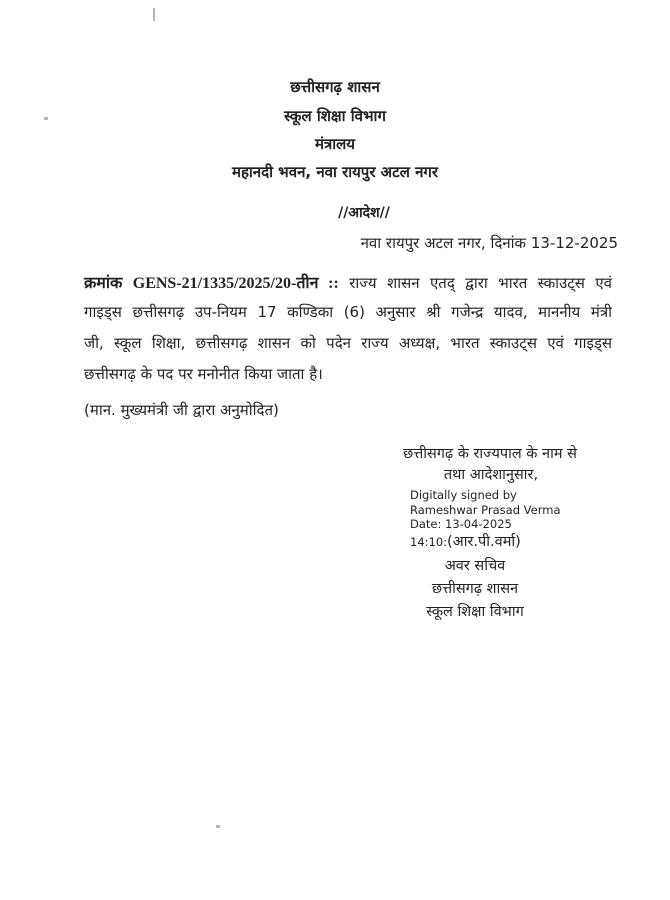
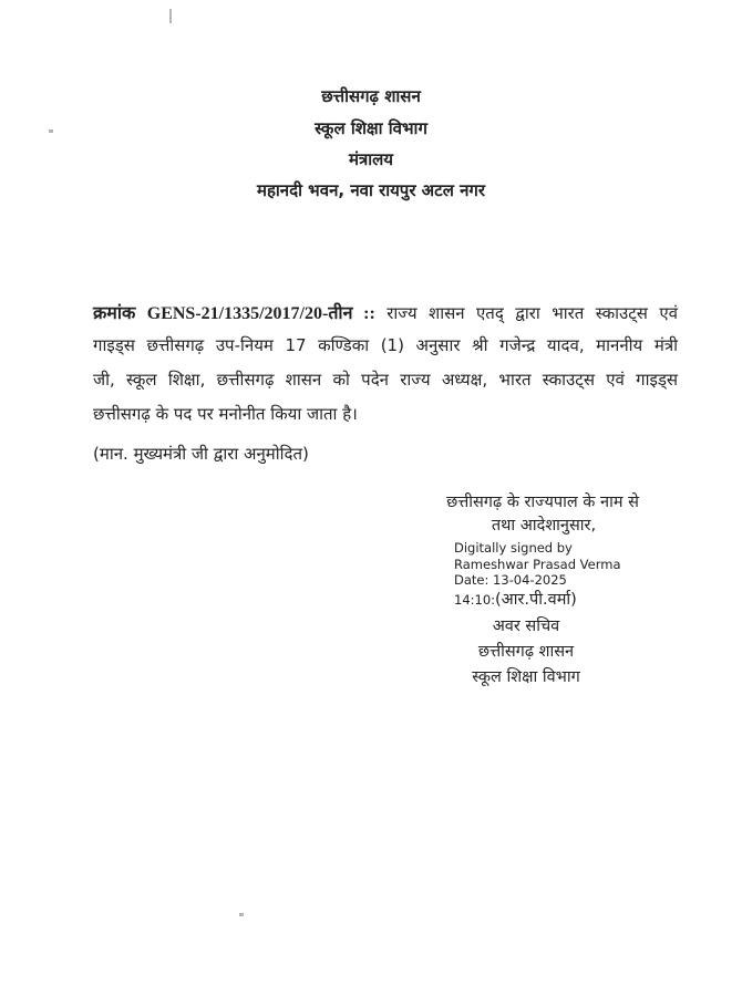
  छत्तीसगढ़ शासन
  स्कूल शिक्षा विभाग
  मंत्रालय
  महानदी भवन, नवा रायपुर अटल नगर
- //आदेश//
- नवा रायपुर अटल नगर, दिनांक 13-12-2025
- क्रमांक GENS-21/1335/2025/20-तीन :: राज्य शासन एतद् द्वारा भारत स्काउट्स एवं
+ क्रमांक GENS-21/1335/2017/20-तीन :: राज्य शासन एतद् द्वारा भारत स्काउट्स एवं
- गाइड्स छत्तीसगढ़ उप-नियम 17 कण्डिका (6) अनुसार श्री गजेन्द्र यादव, माननीय मंत्री
+ गाइड्स छत्तीसगढ़ उप-नियम 17 कण्डिका (1) अनुसार श्री गजेन्द्र यादव, माननीय मंत्री
  जी, स्कूल शिक्षा, छत्तीसगढ़ शासन को पदेन राज्य अध्यक्ष, भारत स्काउट्स एवं गाइड्स
  छत्तीसगढ़ के पद पर मनोनीत किया जाता है।
  (मान. मुख्यमंत्री जी द्वारा अनुमोदित)
  छत्तीसगढ़ के राज्यपाल के नाम से
  तथा आदेशानुसार,
  Digitally signed by
  Rameshwar Prasad Verma
  Date: 13-04-2025
  14:10:(आर.पी.वर्मा)
  अवर सचिव
  छत्तीसगढ़ शासन
  स्कूल शिक्षा विभाग
